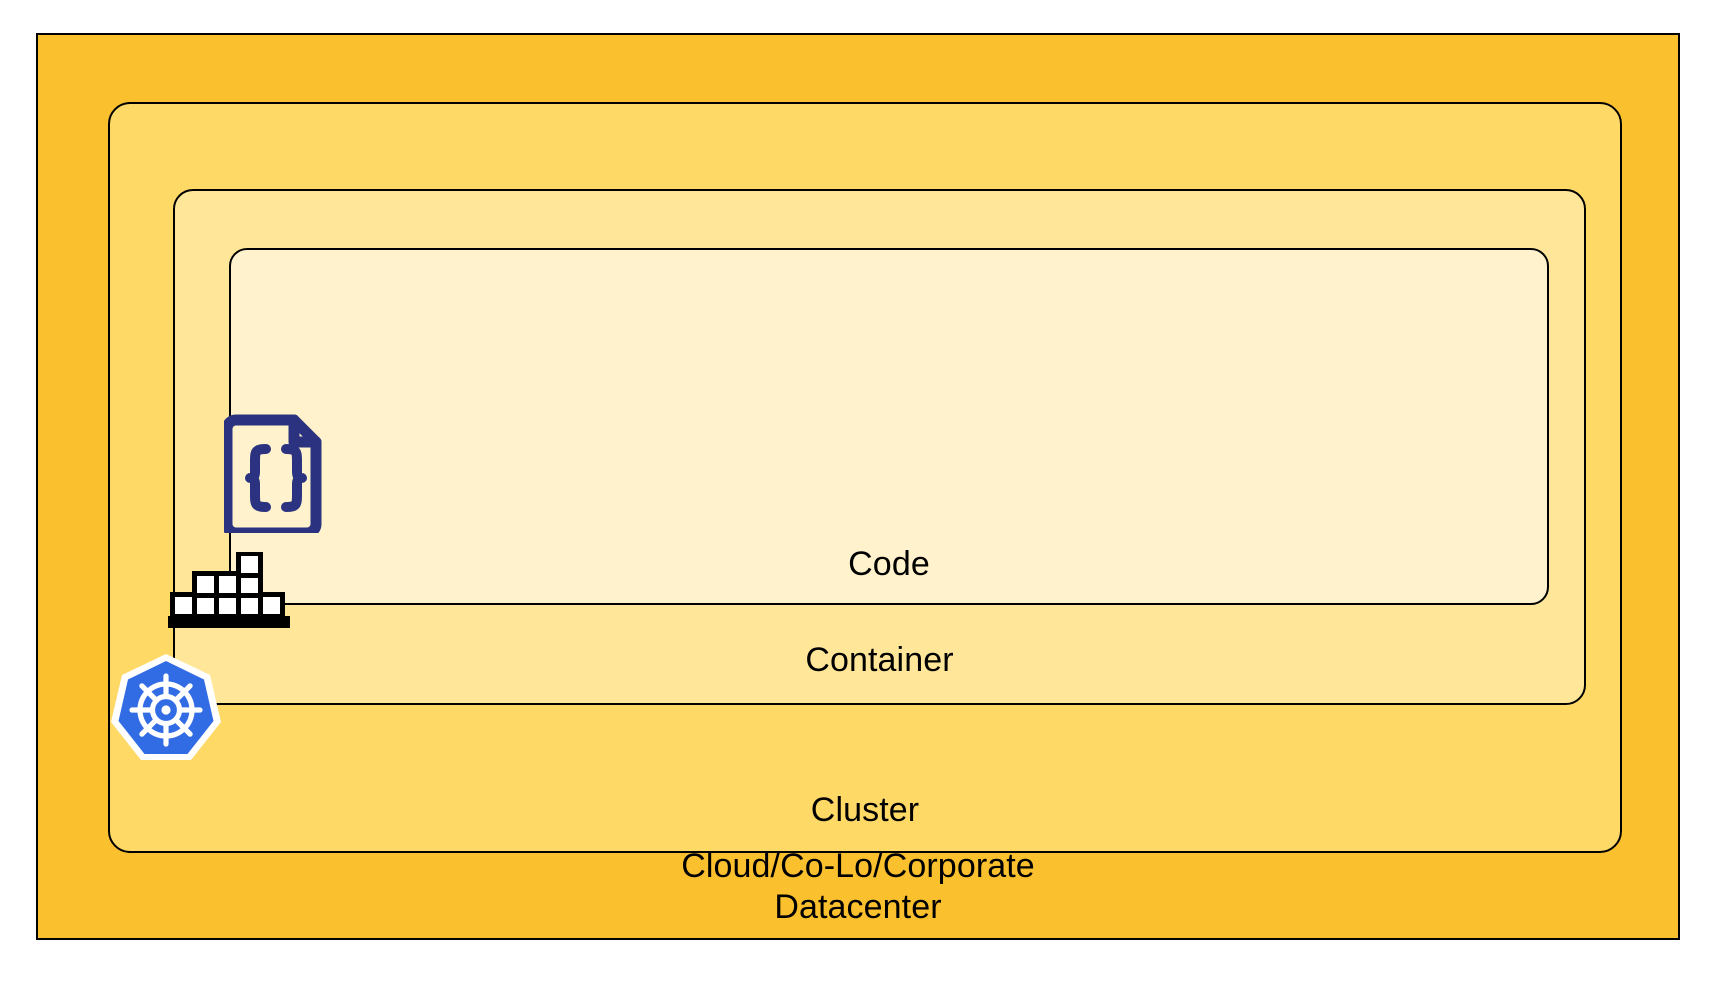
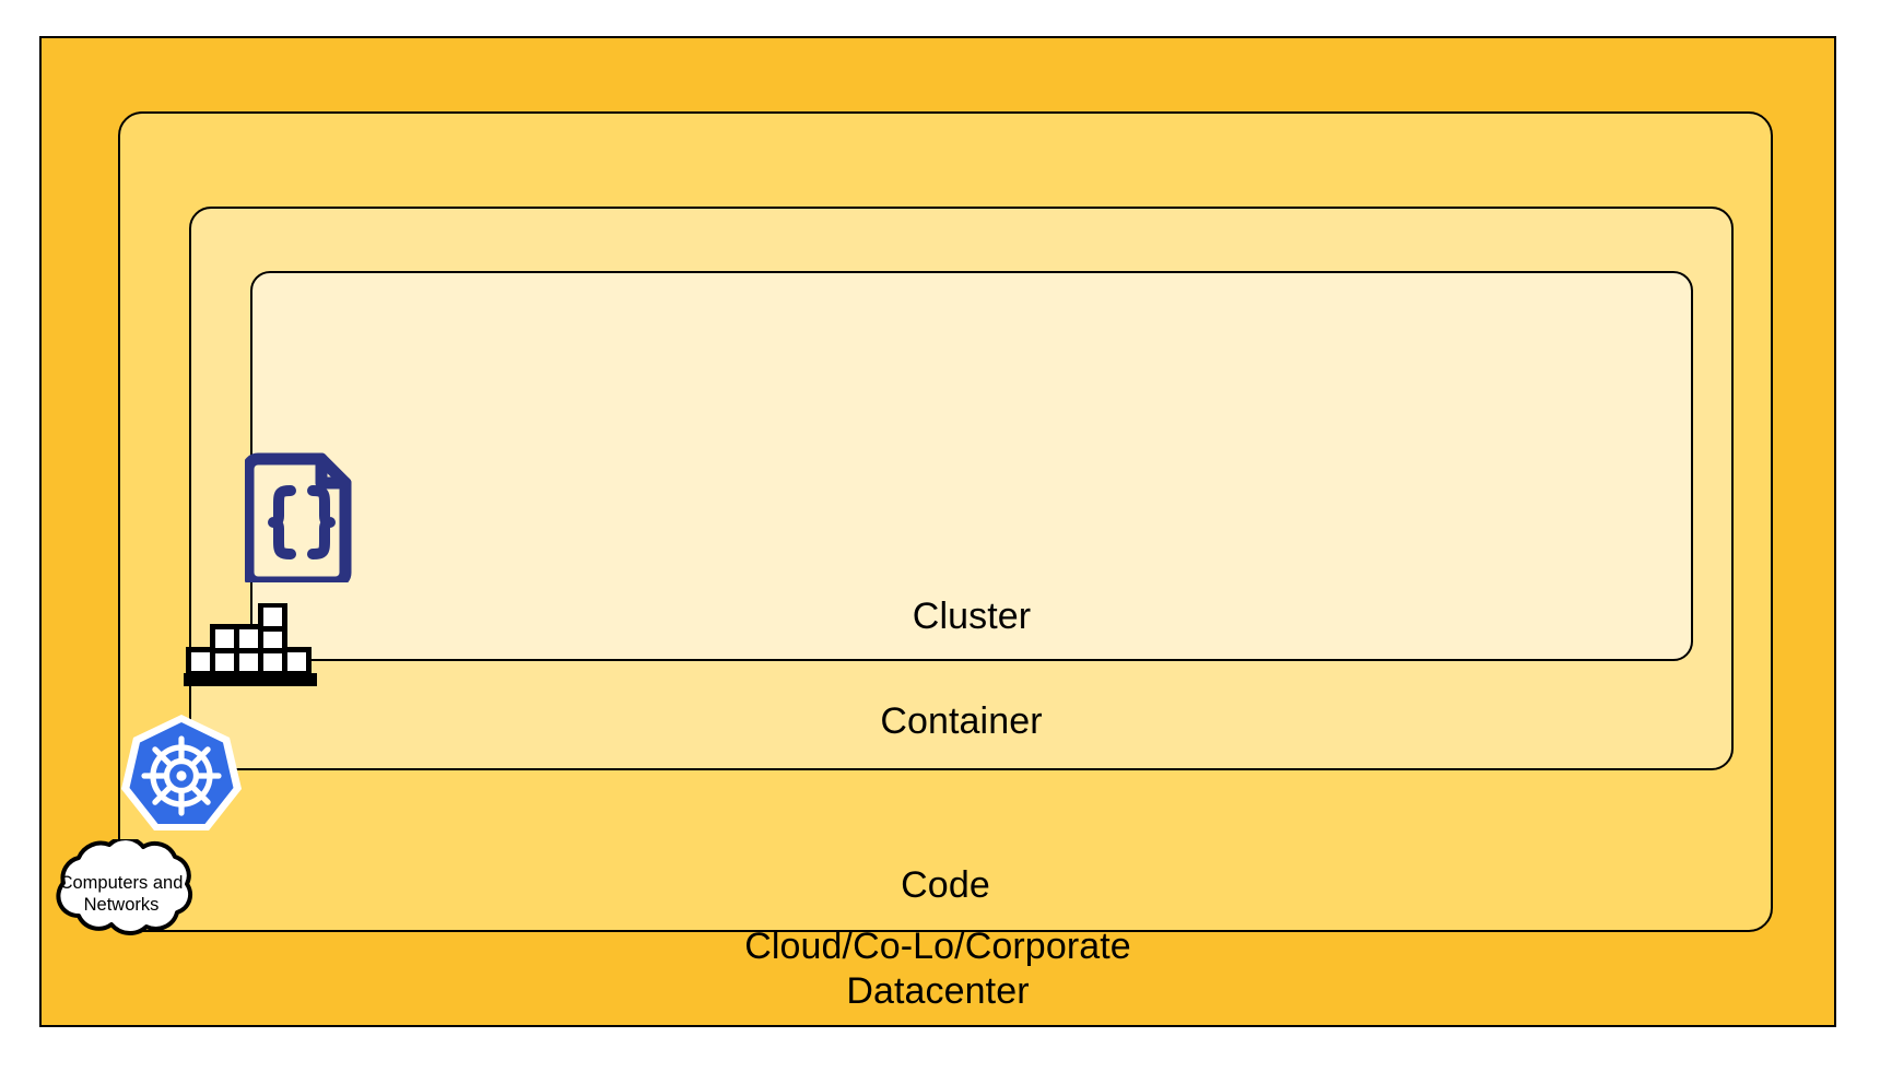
- Code
+ Cluster
  Container
- Cluster
+ Code
  Cloud/Co-Lo/Corporate
  Datacenter
+ Computers and
+ Networks
